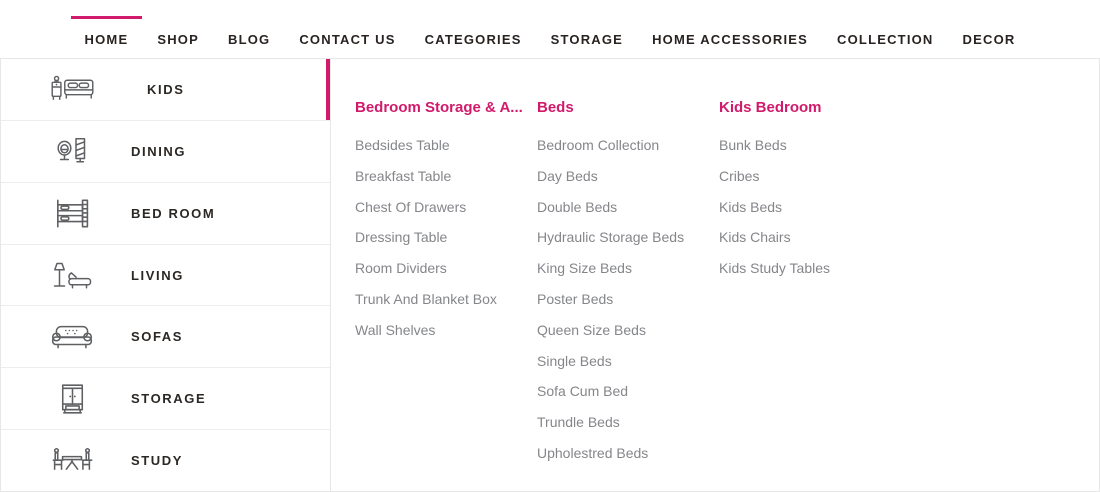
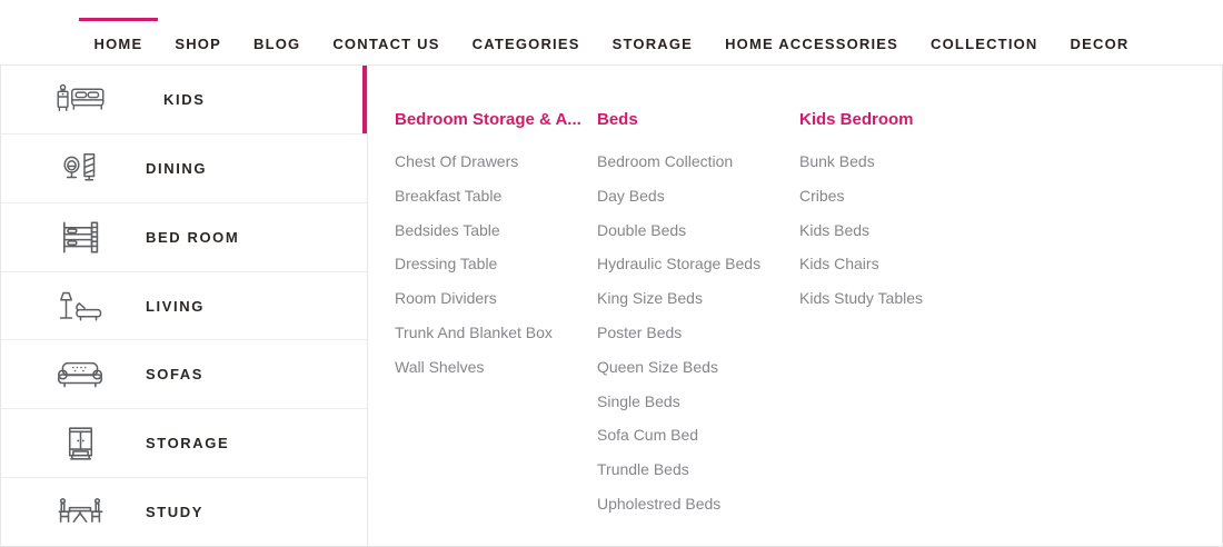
  HOME
  SHOP
  BLOG
  CONTACT US
  CATEGORIES
  STORAGE
  HOME ACCESSORIES
  COLLECTION
  DECOR
  KIDS
  DINING
  BED ROOM
  LIVING
  SOFAS
  STORAGE
  STUDY
  Bedroom Storage & A...
- Bedsides Table
+ Chest Of Drawers
  Breakfast Table
- Chest Of Drawers
+ Bedsides Table
  Dressing Table
  Room Dividers
  Trunk And Blanket Box
  Wall Shelves
  Beds
  Bedroom Collection
  Day Beds
  Double Beds
  Hydraulic Storage Beds
  King Size Beds
  Poster Beds
  Queen Size Beds
  Single Beds
  Sofa Cum Bed
  Trundle Beds
  Upholestred Beds
  Kids Bedroom
  Bunk Beds
  Cribes
  Kids Beds
  Kids Chairs
  Kids Study Tables
